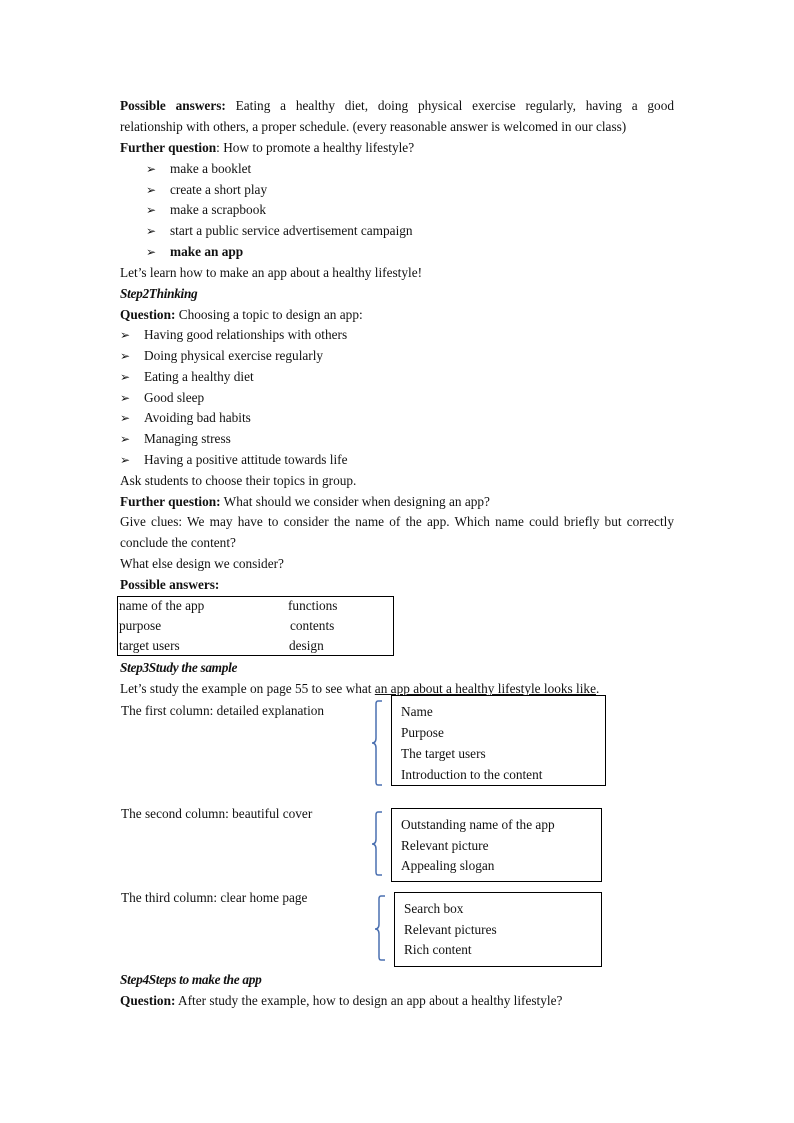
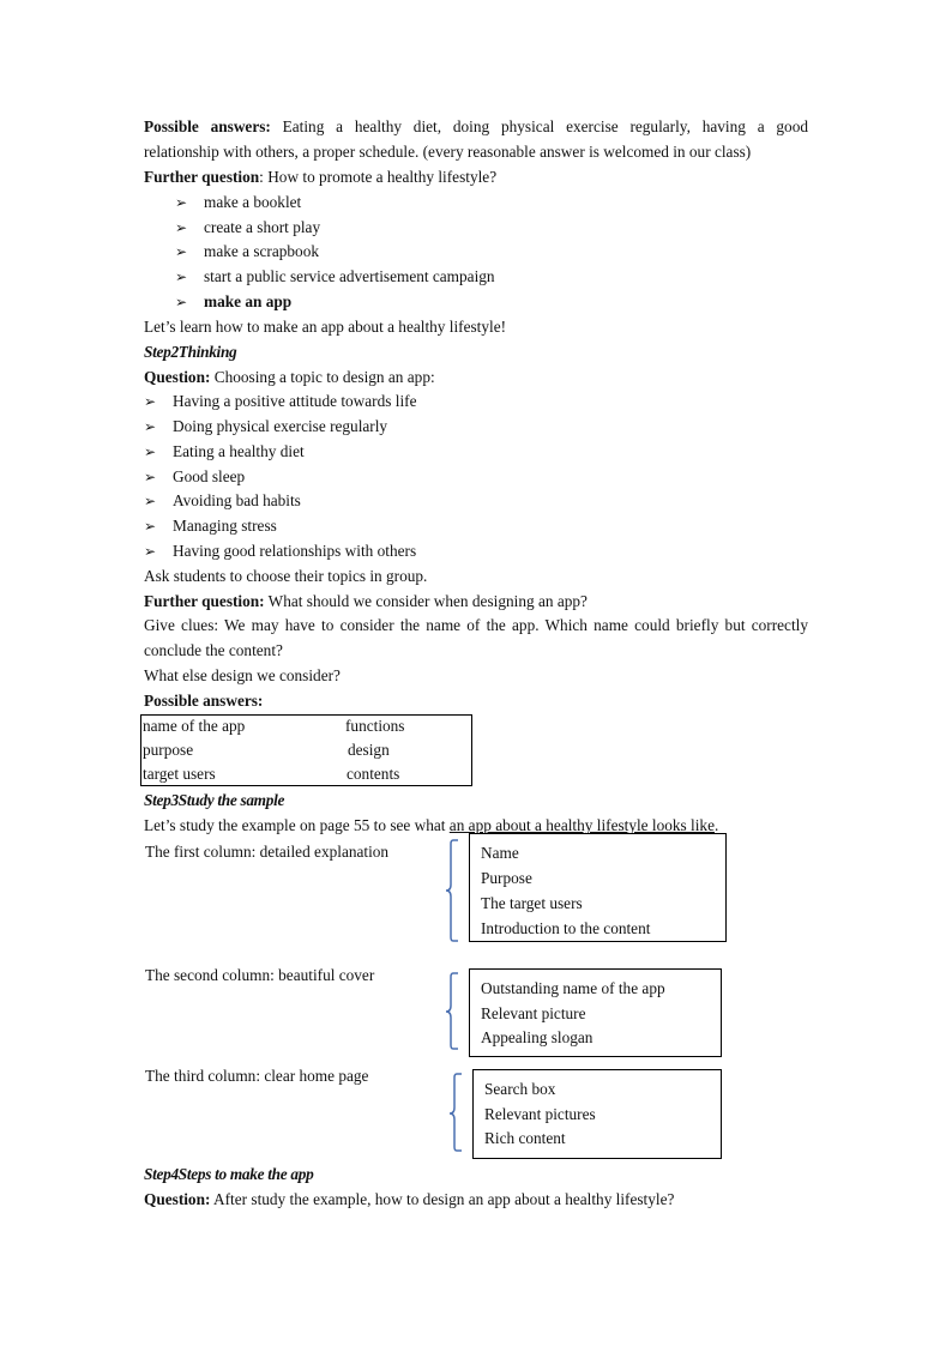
  Possible answers: Eating a healthy diet, doing physical exercise regularly, having a good
  relationship with others, a proper schedule. (every reasonable answer is welcomed in our class)
  Further question: How to promote a healthy lifestyle?
  ➢ make a booklet
  ➢ create a short play
  ➢ make a scrapbook
  ➢ start a public service advertisement campaign
  ➢ make an app
  Let’s learn how to make an app about a healthy lifestyle!
  Step2Thinking
  Question: Choosing a topic to design an app:
- ➢ Having good relationships with others
+ ➢ Having a positive attitude towards life
  ➢ Doing physical exercise regularly
  ➢ Eating a healthy diet
  ➢ Good sleep
  ➢ Avoiding bad habits
  ➢ Managing stress
- ➢ Having a positive attitude towards life
+ ➢ Having good relationships with others
  Ask students to choose their topics in group.
  Further question: What should we consider when designing an app?
  Give clues: We may have to consider the name of the app. Which name could briefly but correctly
  conclude the content?
  What else design we consider?
  Possible answers:
  name of the app
  functions
  purpose
- contents
+ design
  target users
- design
+ contents
  Step3Study the sample
  Let’s study the example on page 55 to see what an app about a healthy lifestyle looks like.
  The first column: detailed explanation
  Name
  Purpose
  The target users
  Introduction to the content
  The second column: beautiful cover
  Outstanding name of the app
  Relevant picture
  Appealing slogan
  The third column: clear home page
  Search box
  Relevant pictures
  Rich content
  Step4Steps to make the app
  Question: After study the example, how to design an app about a healthy lifestyle?
